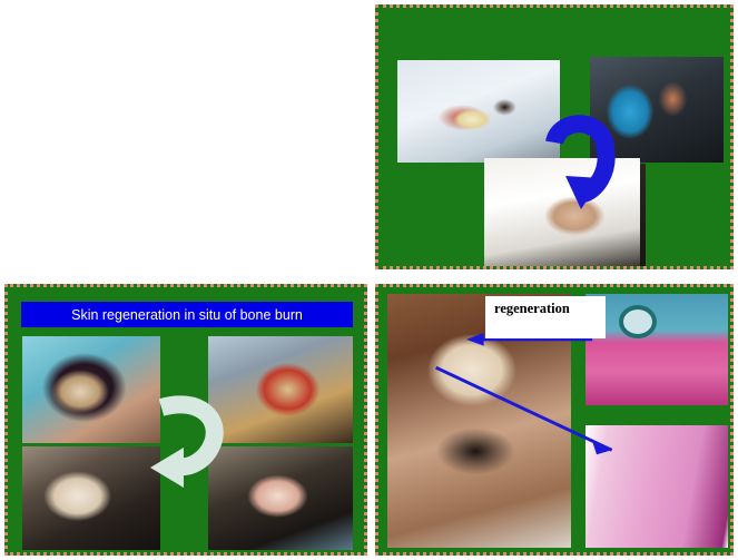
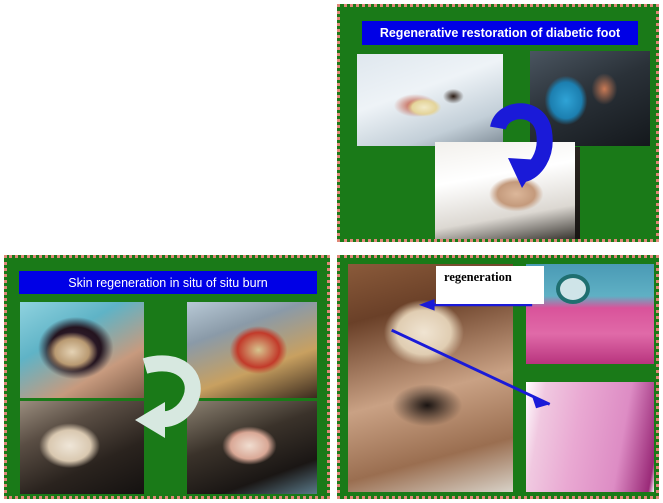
+ Regenerative restoration of diabetic foot
- Skin regeneration in situ of bone burn
+ Skin regeneration in situ of situ burn
  regeneration
